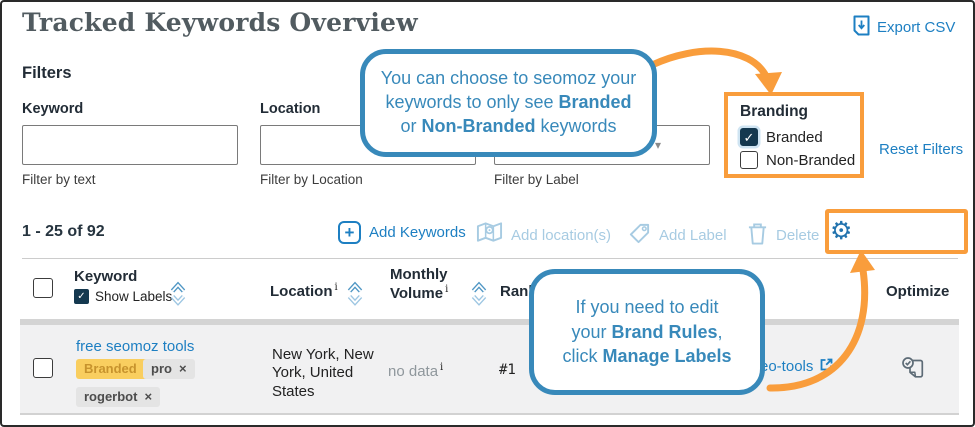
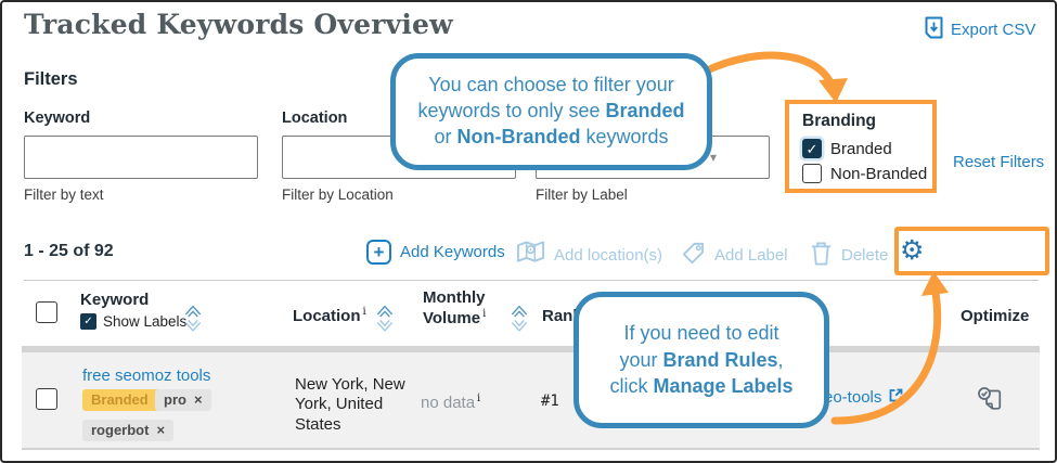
  Tracked Keywords Overview
  Export CSV
  Filters
  Keyword
  Filter by text
  Location
  Filter by Location
  ▾
  Filter by Label
  Branding
  ✓
  Branded
  Non-Branded
  Reset Filters
  1 - 25 of 92
  +
  Add Keywords
  Add location(s)
  Add Label
  Delete
  ⚙
  Keyword
  ✓
  Show Labels
  Location i
  Monthly Volume i
  Ran
  Optimize
  free seomoz tools
  Branded
  pro
  ×
  rogerbot
  ×
  New York, New York, United States
  no data i
  #1
  o-tools
- You can choose to seomoz your
+ You can choose to filter your
  keywords to only see Branded
  or Non-Branded keywords
  If you need to edit
  your Brand Rules,
  click Manage Labels
